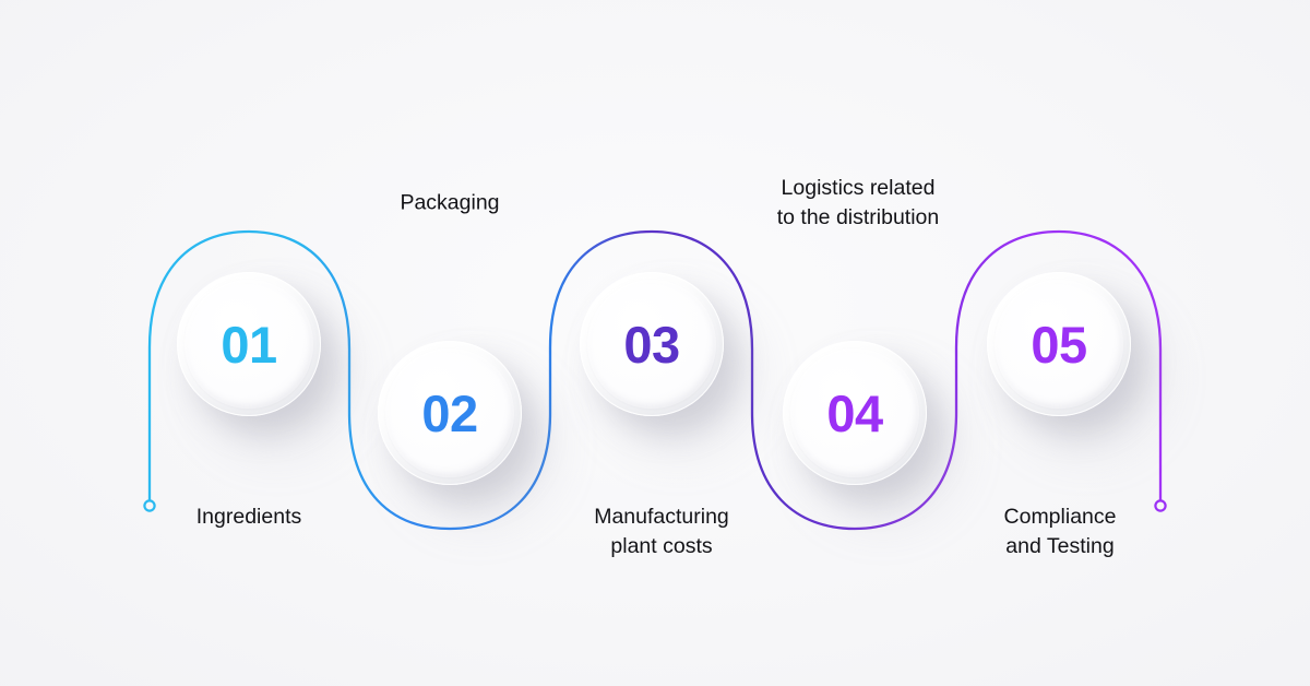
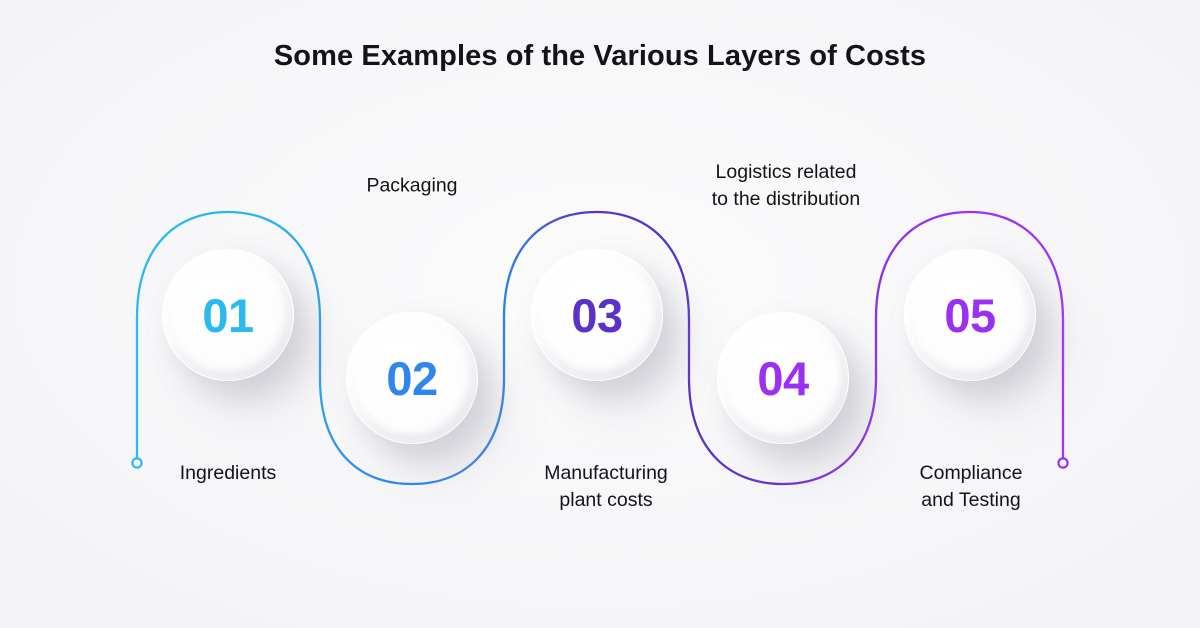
+ Some Examples of the Various Layers of Costs
  01
  Ingredients
  02
  Packaging
  03
  Manufacturing
  plant costs
  04
  Logistics related
  to the distribution
  05
  Compliance
  and Testing
